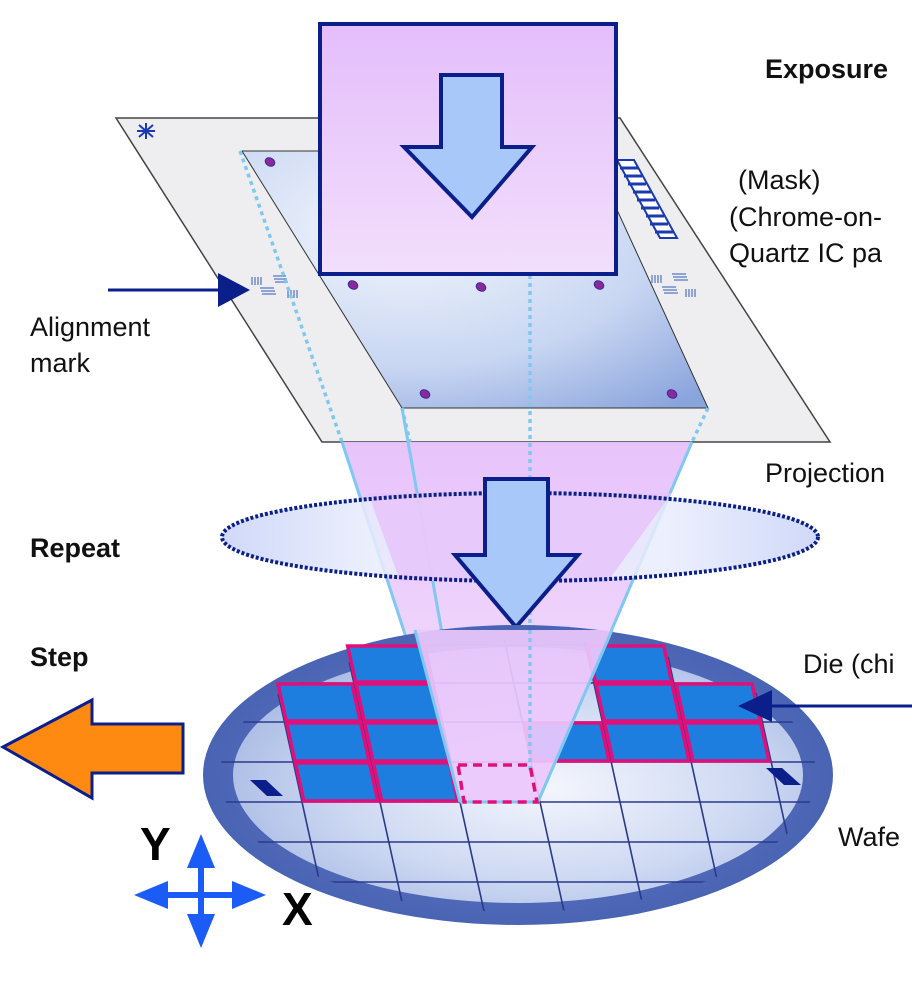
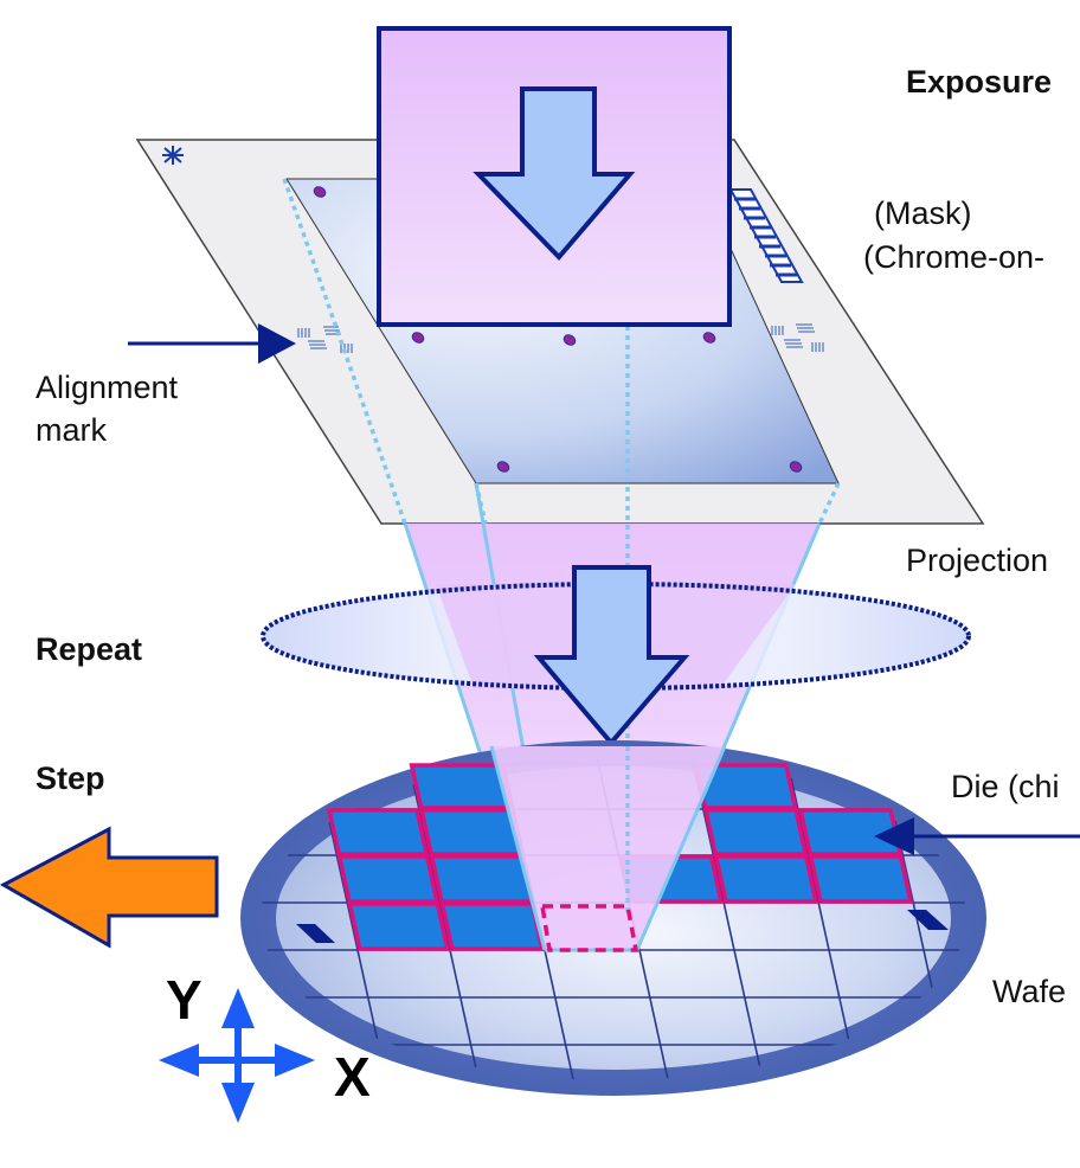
  Exposure
  (Mask)
  (Chrome-on-
- Quartz IC pa
  Alignment
  mark
  Projection
  Repeat
  Step
  Die (chi
  Wafe
  Y
  X
